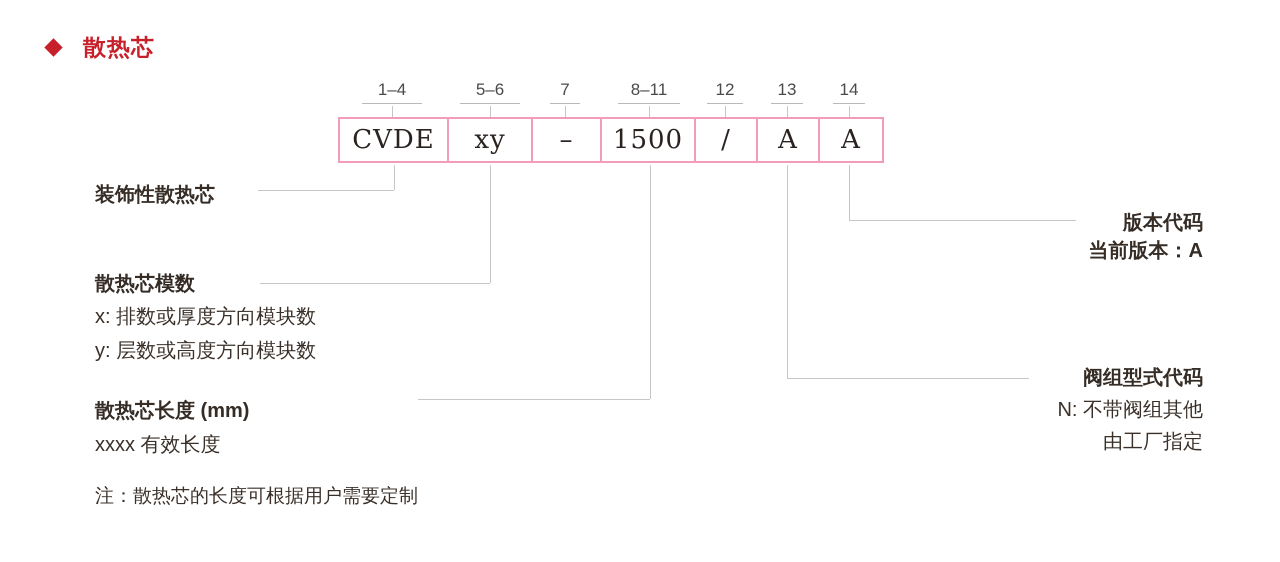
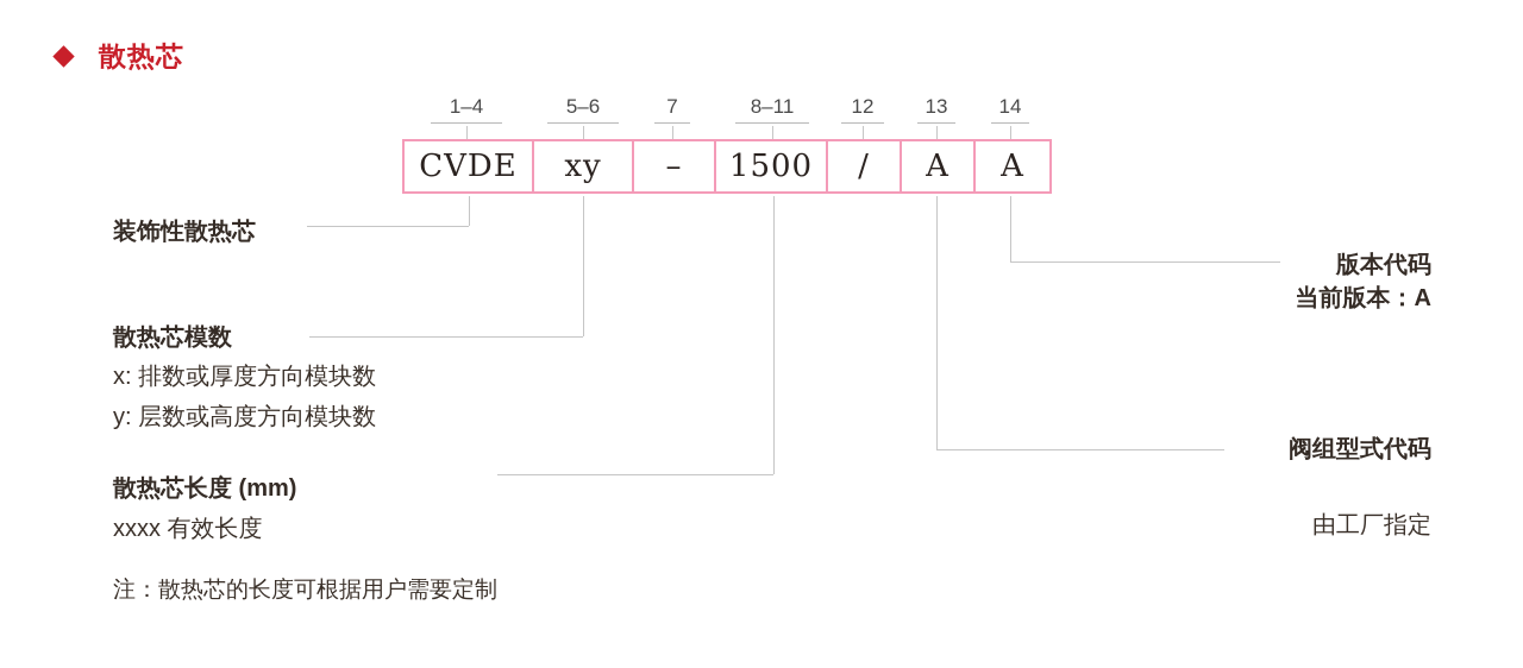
  散热芯
  1–4
  5–6
  7
  8–11
  12
  13
  14
  CVDE
  xy
  –
  1500
  /
  A
  A
  装饰性散热芯
  散热芯模数
  x: 排数或厚度方向模块数
  y: 层数或高度方向模块数
  散热芯长度 (mm)
  xxxx 有效长度
  注：散热芯的长度可根据用户需要定制
  版本代码
  当前版本：A
  阀组型式代码
- N: 不带阀组其他
  由工厂指定
